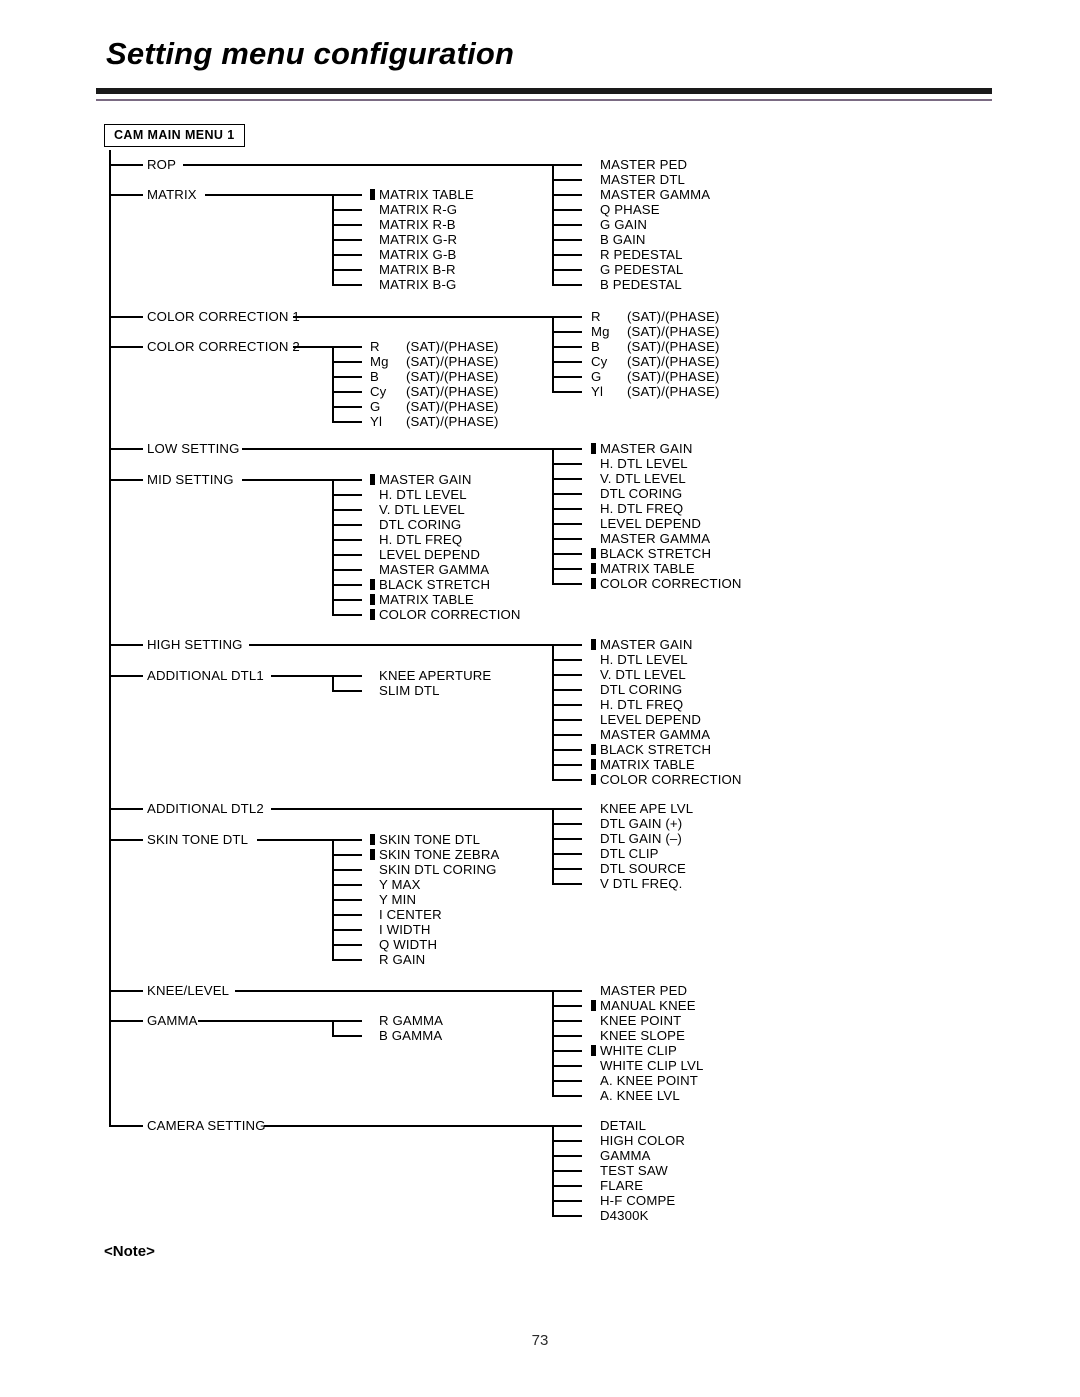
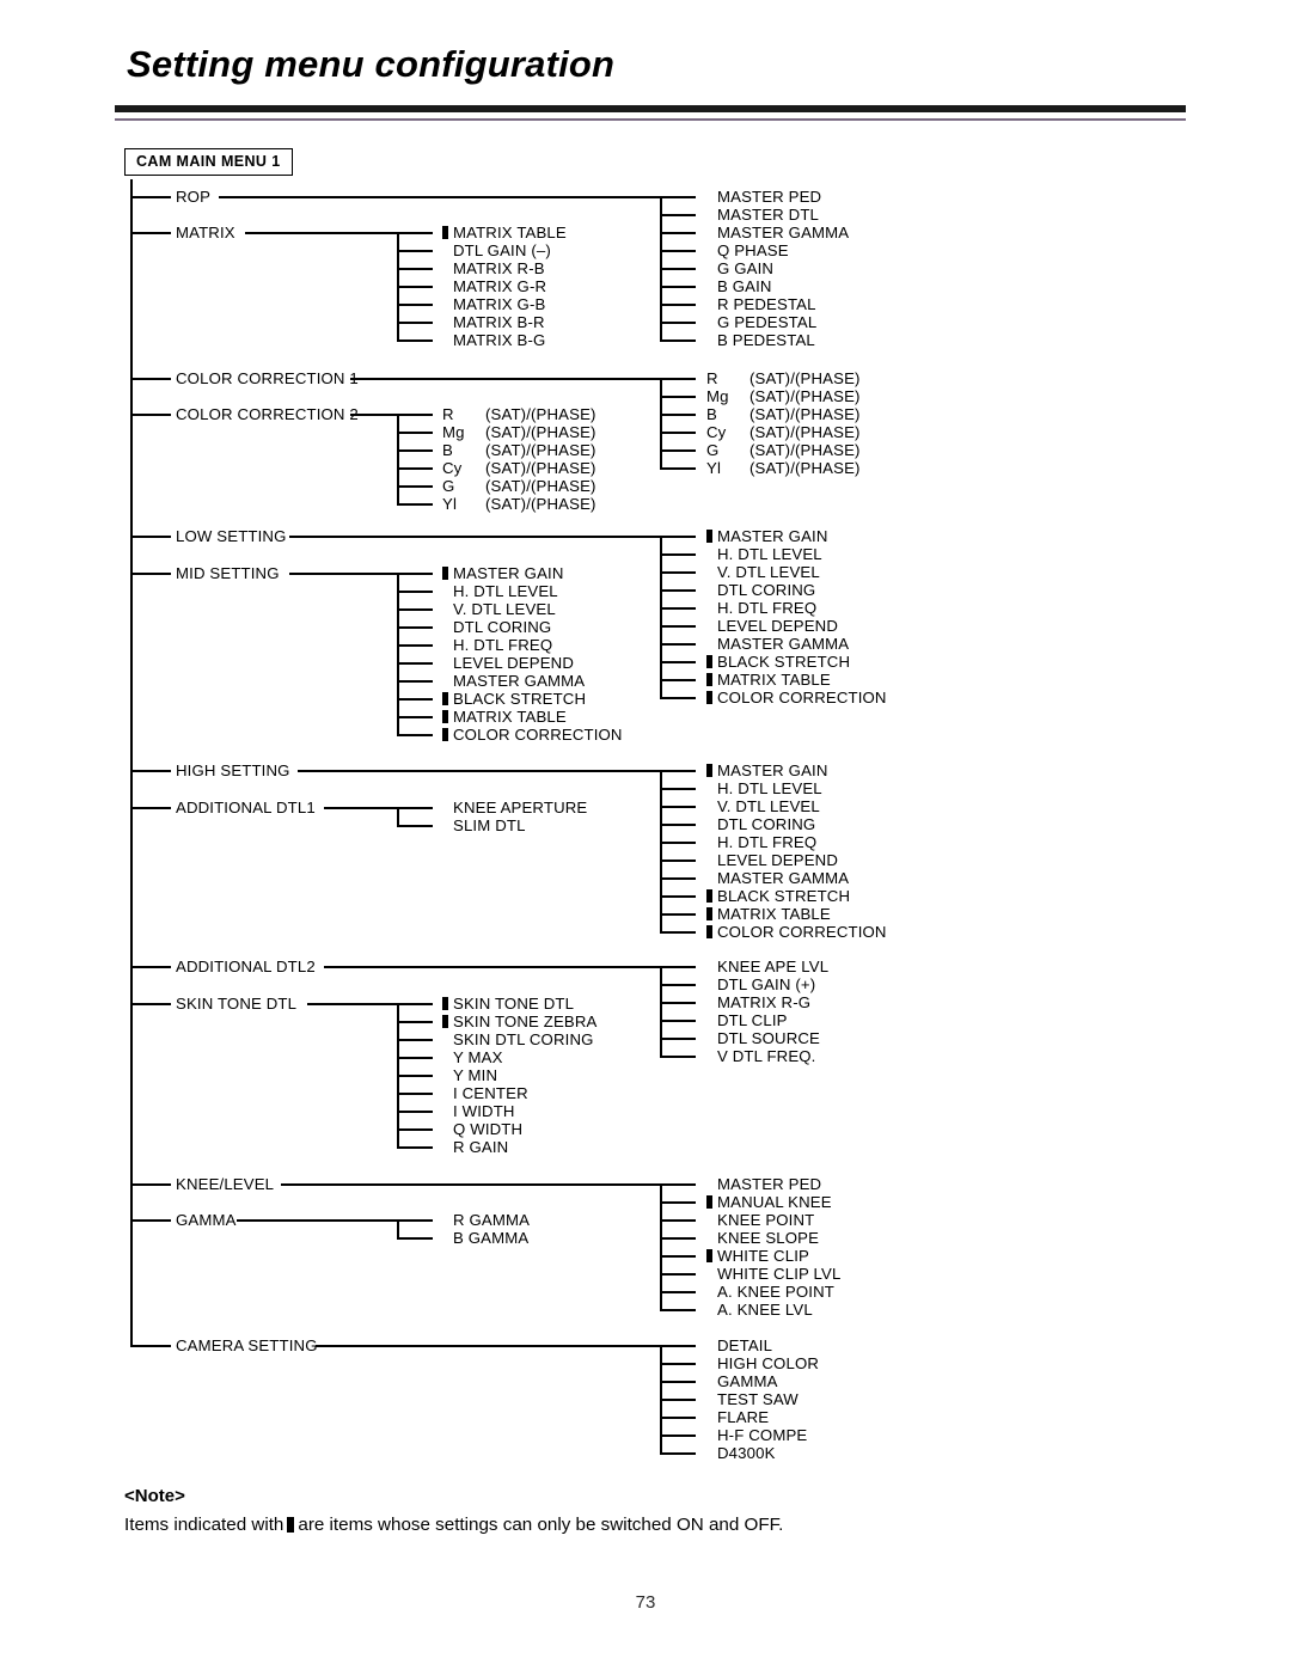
  Setting menu configuration
  CAM MAIN MENU 1
  ROP
  MASTER PED
  MASTER DTL
  MASTER GAMMA
  Q PHASE
  G GAIN
  B GAIN
  R PEDESTAL
  G PEDESTAL
  B PEDESTAL
  MATRIX
  MATRIX TABLE
- MATRIX R-G
+ DTL GAIN (–)
  MATRIX R-B
  MATRIX G-R
  MATRIX G-B
  MATRIX B-R
  MATRIX B-G
  COLOR CORRECTION
  R (SAT)/(PHASE)
  Mg (SAT)/(PHASE)
  B (SAT)/(PHASE)
  Cy (SAT)/(PHASE)
  G (SAT)/(PHASE)
  Yl (SAT)/(PHASE)
  COLOR CORRECTION
  R (SAT)/(PHASE)
  Mg (SAT)/(PHASE)
  B (SAT)/(PHASE)
  Cy (SAT)/(PHASE)
  G (SAT)/(PHASE)
  Yl (SAT)/(PHASE)
  LOW SETTING
  MASTER GAIN
  H. DTL LEVEL
  V. DTL LEVEL
  DTL CORING
  H. DTL FREQ
  LEVEL DEPEND
  MASTER GAMMA
  BLACK STRETCH
  MATRIX TABLE
  COLOR CORRECTION
  MID SETTING
  MASTER GAIN
  H. DTL LEVEL
  V. DTL LEVEL
  DTL CORING
  H. DTL FREQ
  LEVEL DEPEND
  MASTER GAMMA
  BLACK STRETCH
  MATRIX TABLE
  COLOR CORRECTION
  HIGH SETTING
  MASTER GAIN
  H. DTL LEVEL
  V. DTL LEVEL
  DTL CORING
  H. DTL FREQ
  LEVEL DEPEND
  MASTER GAMMA
  BLACK STRETCH
  MATRIX TABLE
  COLOR CORRECTION
  ADDITIONAL DTL1
  KNEE APERTURE
  SLIM DTL
  ADDITIONAL DTL2
  KNEE APE LVL
  DTL GAIN (+)
- DTL GAIN (–)
+ MATRIX R-G
  DTL CLIP
  DTL SOURCE
  V DTL FREQ.
  SKIN TONE DTL
  SKIN TONE DTL
  SKIN TONE ZEBRA
  SKIN DTL CORING
  Y MAX
  Y MIN
  I CENTER
  I WIDTH
  Q WIDTH
  R GAIN
  KNEE/LEVEL
  MASTER PED
  MANUAL KNEE
  KNEE POINT
  KNEE SLOPE
  WHITE CLIP
  WHITE CLIP LVL
  A. KNEE POINT
  A. KNEE LVL
  GAMMA
  R GAMMA
  B GAMMA
  CAMERA SETTING
  DETAIL
  HIGH COLOR
  GAMMA
  TEST SAW
  FLARE
  H-F COMPE
  D4300K
  <Note>
+ Items indicated with are items whose settings can only be switched ON and OFF.
  73
